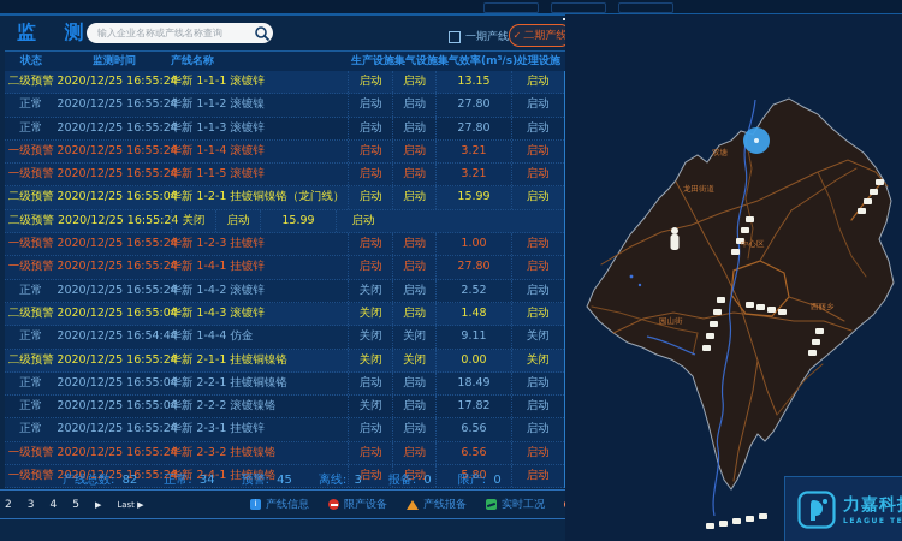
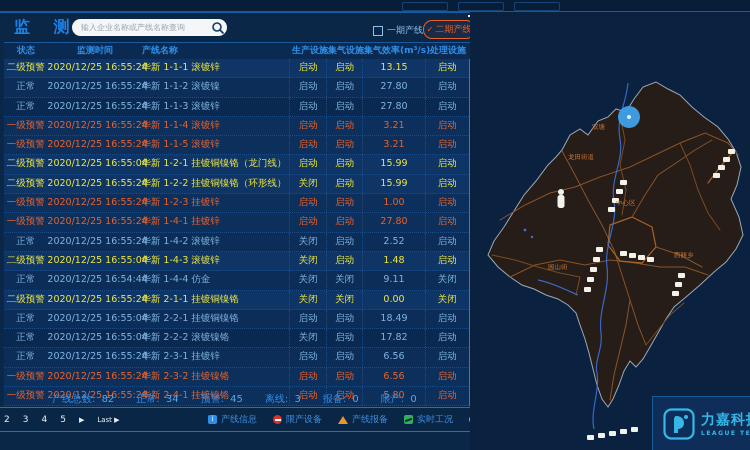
  监 测
  输入企业名称或产线名称查询
  一期产线
  ✓
  二期产线
  状态
  监测时间
  产线名称
  生产设施
  集气设施
  集气效率(m³/s
  处理设施
  二级预警
  2020/12/25 16:55:2
  华新 1-1-1 滚镀锌
  启动
  启动
  13.15
  启动
  正常
  2020/12/25 16:55:2
  华新 1-1-2 滚镀镍
  启动
  启动
  27.80
  启动
  正常
  2020/12/25 16:55:2
  华新 1-1-3 滚镀锌
  启动
  启动
  27.80
  启动
  一级预警
  2020/12/25 16:55:2
  华新 1-1-4 滚镀锌
  启动
  启动
  3.21
  启动
  一级预警
  2020/12/25 16:55:2
  华新 1-1-5 滚镀锌
  启动
  启动
  3.21
  启动
  二级预警
  2020/12/25 16:55:0
  华新 1-2-1 挂镀铜镍铬（龙门线）
  启动
  启动
  15.99
  启动
  二级预警
  2020/12/25 16:55:2
+ 华新 1-2-2 挂镀铜镍铬（环形线）
  关闭
  启动
  15.99
  启动
  一级预警
  2020/12/25 16:55:2
  华新 1-2-3 挂镀锌
  启动
  启动
  1.00
  启动
  一级预警
  2020/12/25 16:55:2
  华新 1-4-1 挂镀锌
  启动
  启动
  27.80
  启动
  正常
  2020/12/25 16:55:2
  华新 1-4-2 滚镀锌
  关闭
  启动
  2.52
  启动
  二级预警
  2020/12/25 16:55:0
  华新 1-4-3 滚镀锌
  关闭
  启动
  1.48
  启动
  正常
  2020/12/25 16:54:4
  华新 1-4-4 仿金
  关闭
  关闭
  9.11
  关闭
  二级预警
  2020/12/25 16:55:2
  华新 2-1-1 挂镀铜镍铬
  关闭
  关闭
  0.00
  关闭
  正常
  2020/12/25 16:55:0
  华新 2-2-1 挂镀铜镍铬
  启动
  启动
  18.49
  启动
  正常
  2020/12/25 16:55:0
  华新 2-2-2 滚镀镍铬
  关闭
  启动
  17.82
  启动
  正常
  2020/12/25 16:55:2
  华新 2-3-1 挂镀锌
  启动
  启动
  6.56
  启动
  一级预警
  2020/12/25 16:55:2
  华新 2-3-2 挂镀镍铬
  启动
  启动
  6.56
  启动
  一级预警
  2020/12/25 16:55:2
  华新 2-4-1 挂镀镍铬
  启动
  启动
  5.80
  启动
  产线总数: 82
  正常: 34
  预警: 45
  离线: 3
  报备: 0
  限产: 0
  2
  3
  4
  5
  ▶
  Last ▶
  i
  产线信息
  限产设备
  产线报备
  实时工况
  双塘
  龙田街道
  中心区
  园山街
  西丽乡
  力嘉科
